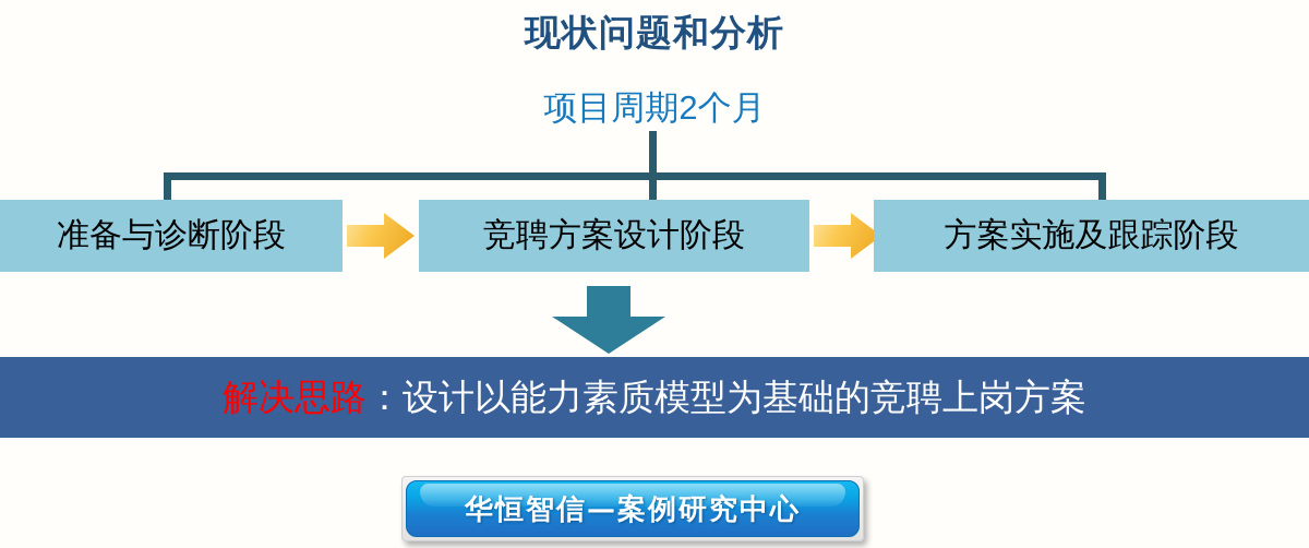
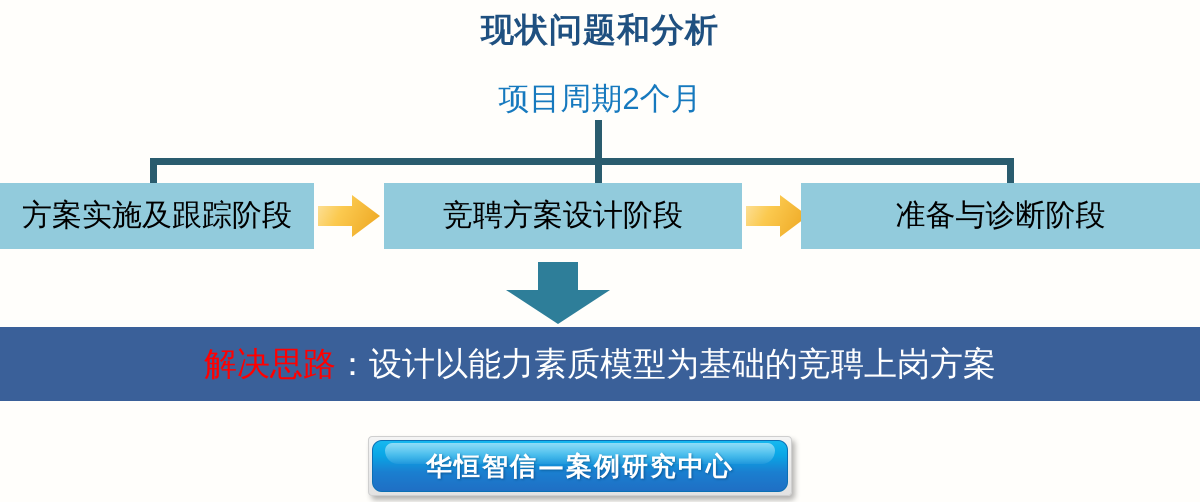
  现状问题和分析
  项目周期2个月
- 准备与诊断阶段
+ 方案实施及跟踪阶段
  竞聘方案设计阶段
- 方案实施及跟踪阶段
+ 准备与诊断阶段
  解决思路
  ：设计以能力素质模型为基础的竞聘上岗方案
  华恒智信—案例研究中心
